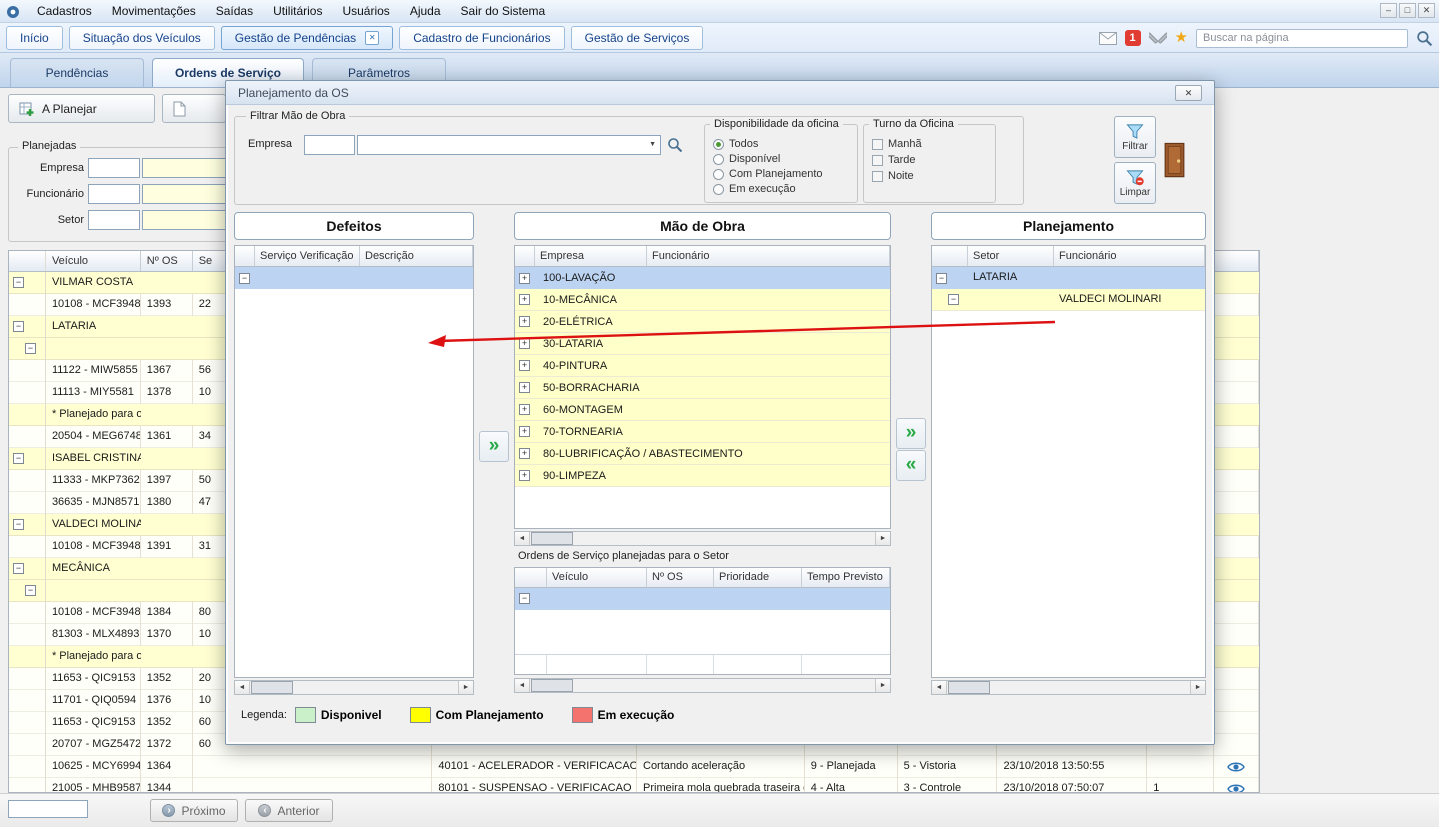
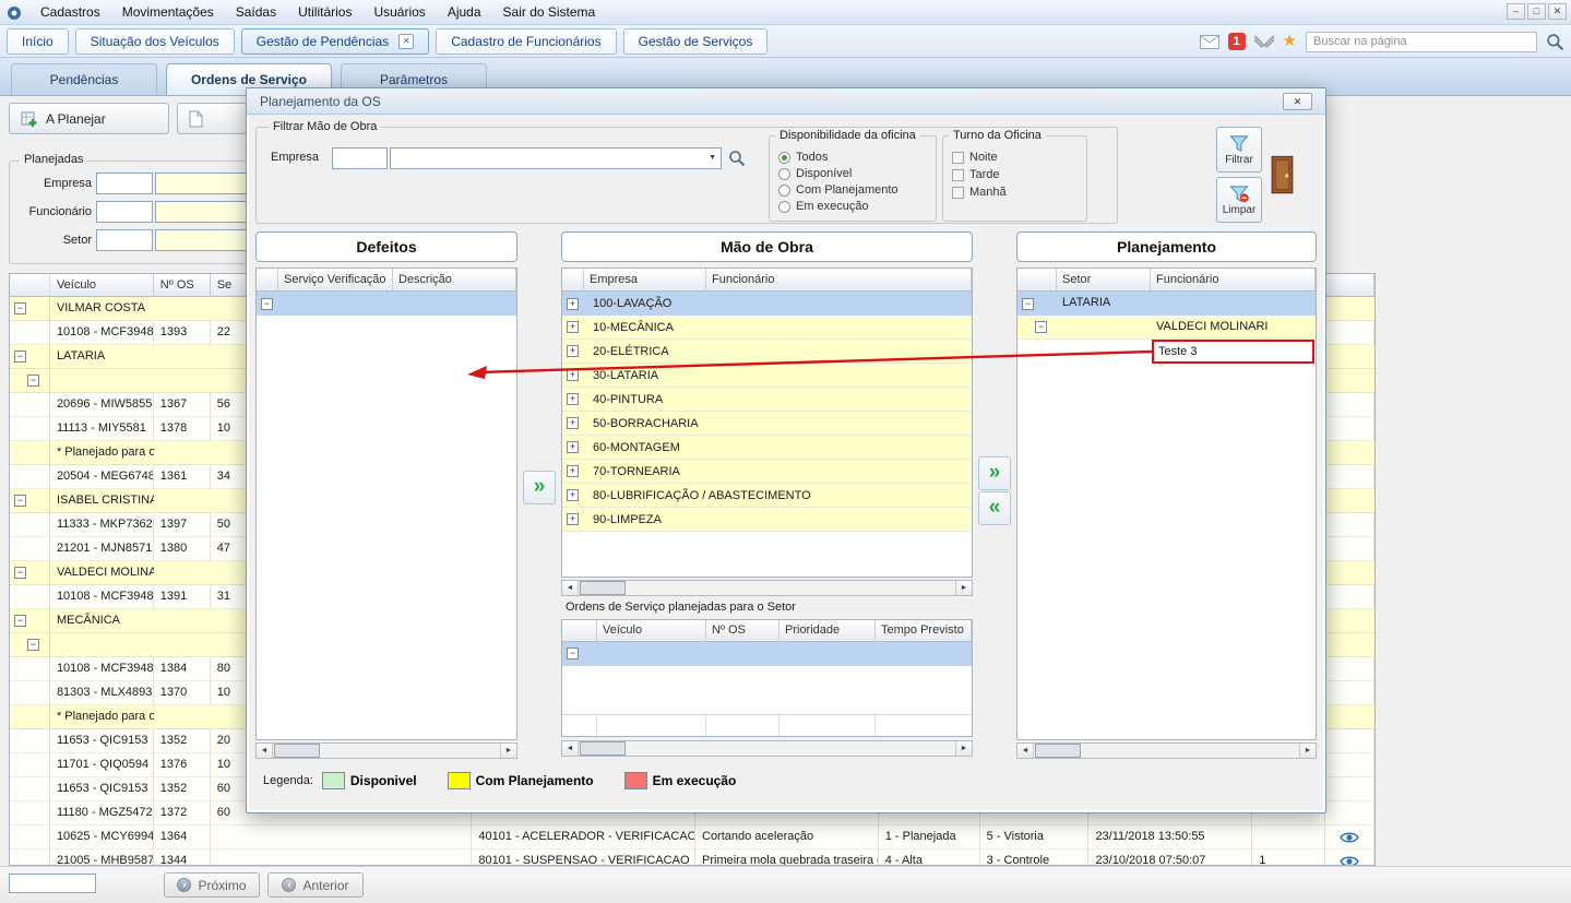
  Cadastros
  Movimentações
  Saídas
  Utilitários
  Usuários
  Ajuda
  Sair do Sistema
  –
  □
  ✕
  Início
  Situação dos Veículos
  Gestão de Pendências
  ✕
  Cadastro de Funcionários
  Gestão de Serviços
  1
  ★
  Buscar na página
  Pendências
  Ordens de Serviço
  Parâmetros
  A Planejar
  Planejadas
  Empresa
  Funcionário
  Setor
  Veículo
  Nº OS
  Se
  −
  VILMAR COSTA
  10108 - MCF3948
  1393
  22
  −
  LATARIA
  −
- 11122 - MIW5855
+ 20696 - MIW5855
  1367
  56
  11113 - MIY5581
  1378
  10
  * Planejado para o
  20504 - MEG6748
  1361
  34
  −
  11333 - MKP7362
  1397
  50
- 36635 - MJN8571
+ 21201 - MJN8571
  1380
  47
  −
  VALDECI MOLINA
  10108 - MCF3948
  1391
  31
  −
  MECÂNICA
  −
  10108 - MCF3948
  1384
  80
  81303 - MLX4893
  1370
  10
  * Planejado para o
  11653 - QIC9153
  1352
  20
  11701 - QIQ0594
  1376
  10
  11653 - QIC9153
  1352
  60
- 20707 - MGZ5472
+ 11180 - MGZ5472
  1372
  60
  10625 - MCY6994
  1364
  40101 - ACELERADOR - VERIFICACAO
  Cortando aceleração
- 9 - Planejada
+ 1 - Planejada
  5 - Vistoria
- 23/10/2018 13:50:55
+ 23/11/2018 13:50:55
  21005 - MHB9587
  1344
  80101 - SUSPENSAO - VERIFICACAO
  Primeira mola quebrada traseira
  4 - Alta
  3 - Controle
  23/10/2018 07:50:07
  1
  ›
  Próximo
  ‹
  Anterior
  Planejamento da OS
  ✕
  Filtrar Mão de Obra
  Empresa
  Todos
  Disponível
  Com Planejamento
  Em execução
  Disponibilidade da oficina
- Manhã
+ Noite
  Tarde
- Noite
+ Manhã
  Turno da Oficina
  Filtrar
  Limpar
  Defeitos
  Mão de Obra
  Planejamento
  Serviço Verificação
  Descrição
  −
  Empresa
  Funcionário
  +
  100-LAVAÇÃO
  +
  10-MECÂNICA
  +
  20-ELÉTRICA
  +
  30-LATARIA
  +
  40-PINTURA
  +
  50-BORRACHARIA
  +
  60-MONTAGEM
  +
  70-TORNEARIA
  +
  80-LUBRIFICAÇÃO / ABASTECIMENTO
  +
  90-LIMPEZA
  Ordens de Serviço planejadas para o Setor
  Veículo
  Nº OS
  Prioridade
  Tempo Previsto
  −
  Setor
  Funcionário
  −
  LATARIA
  −
  VALDECI MOLINARI
+ Teste 3
  »
  »
  «
  Legenda:
  Disponivel
  Com Planejamento
  Em execução
